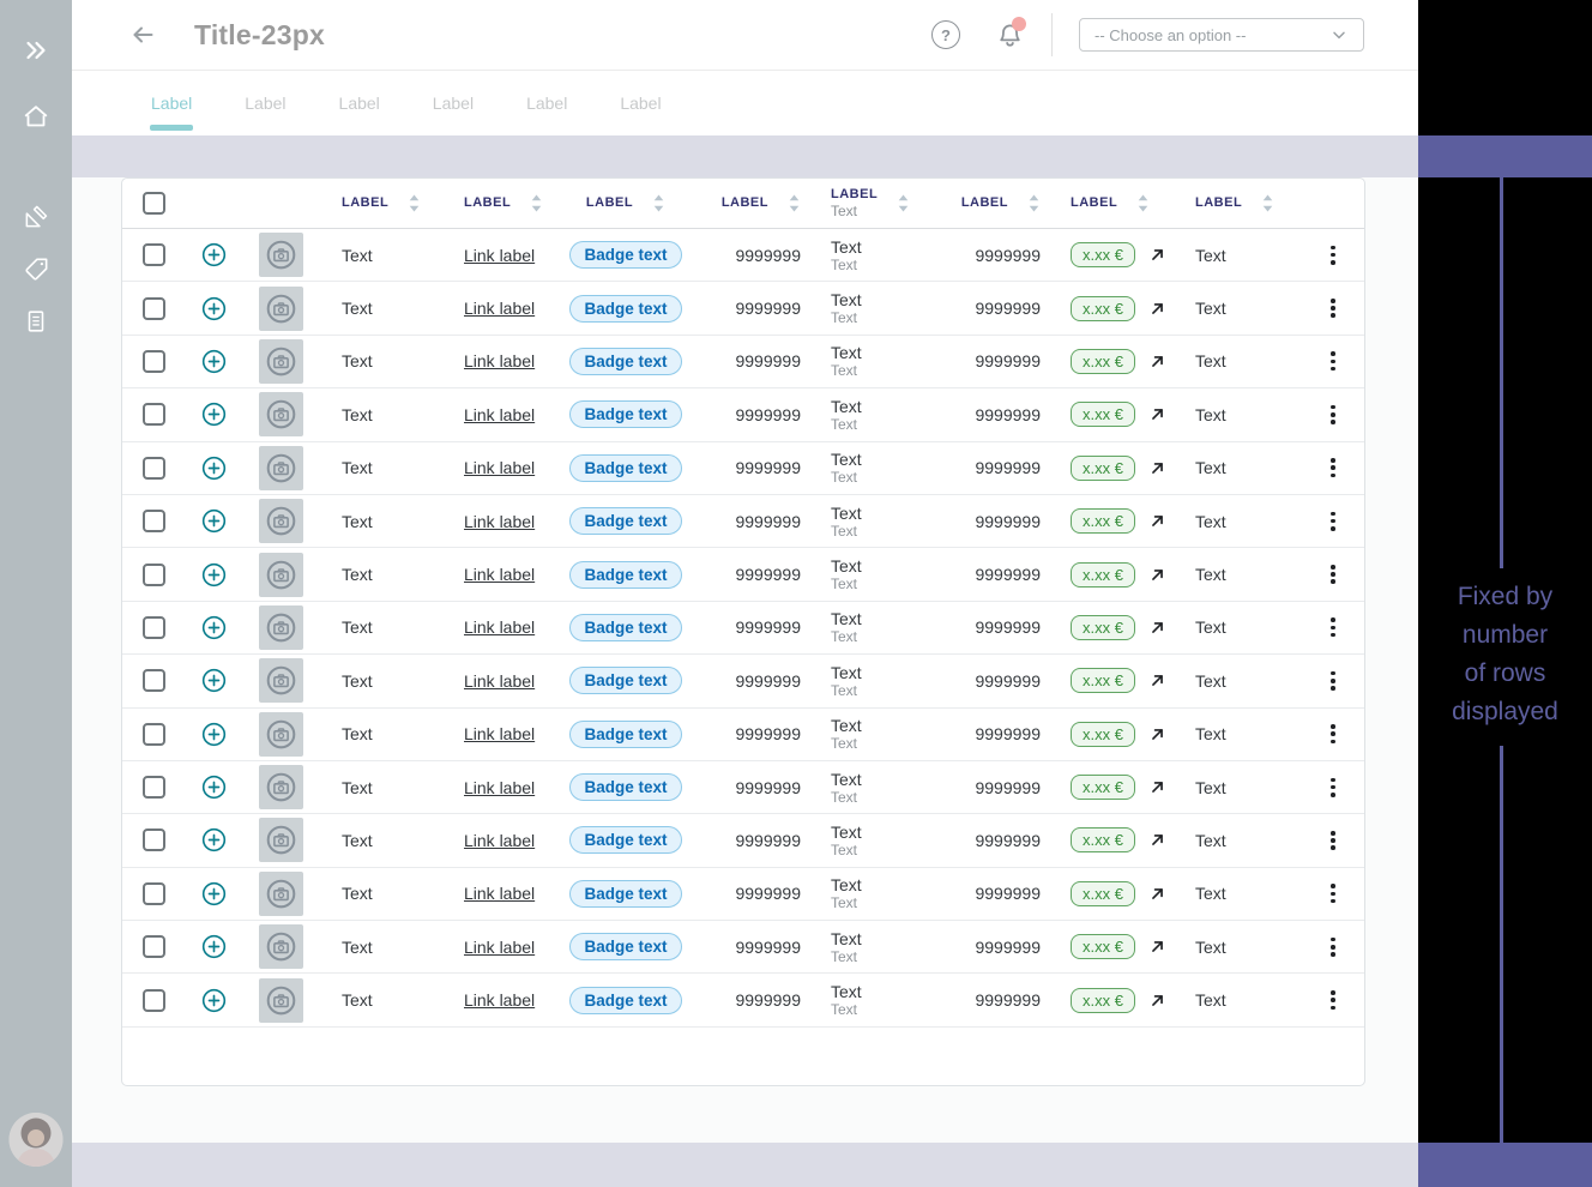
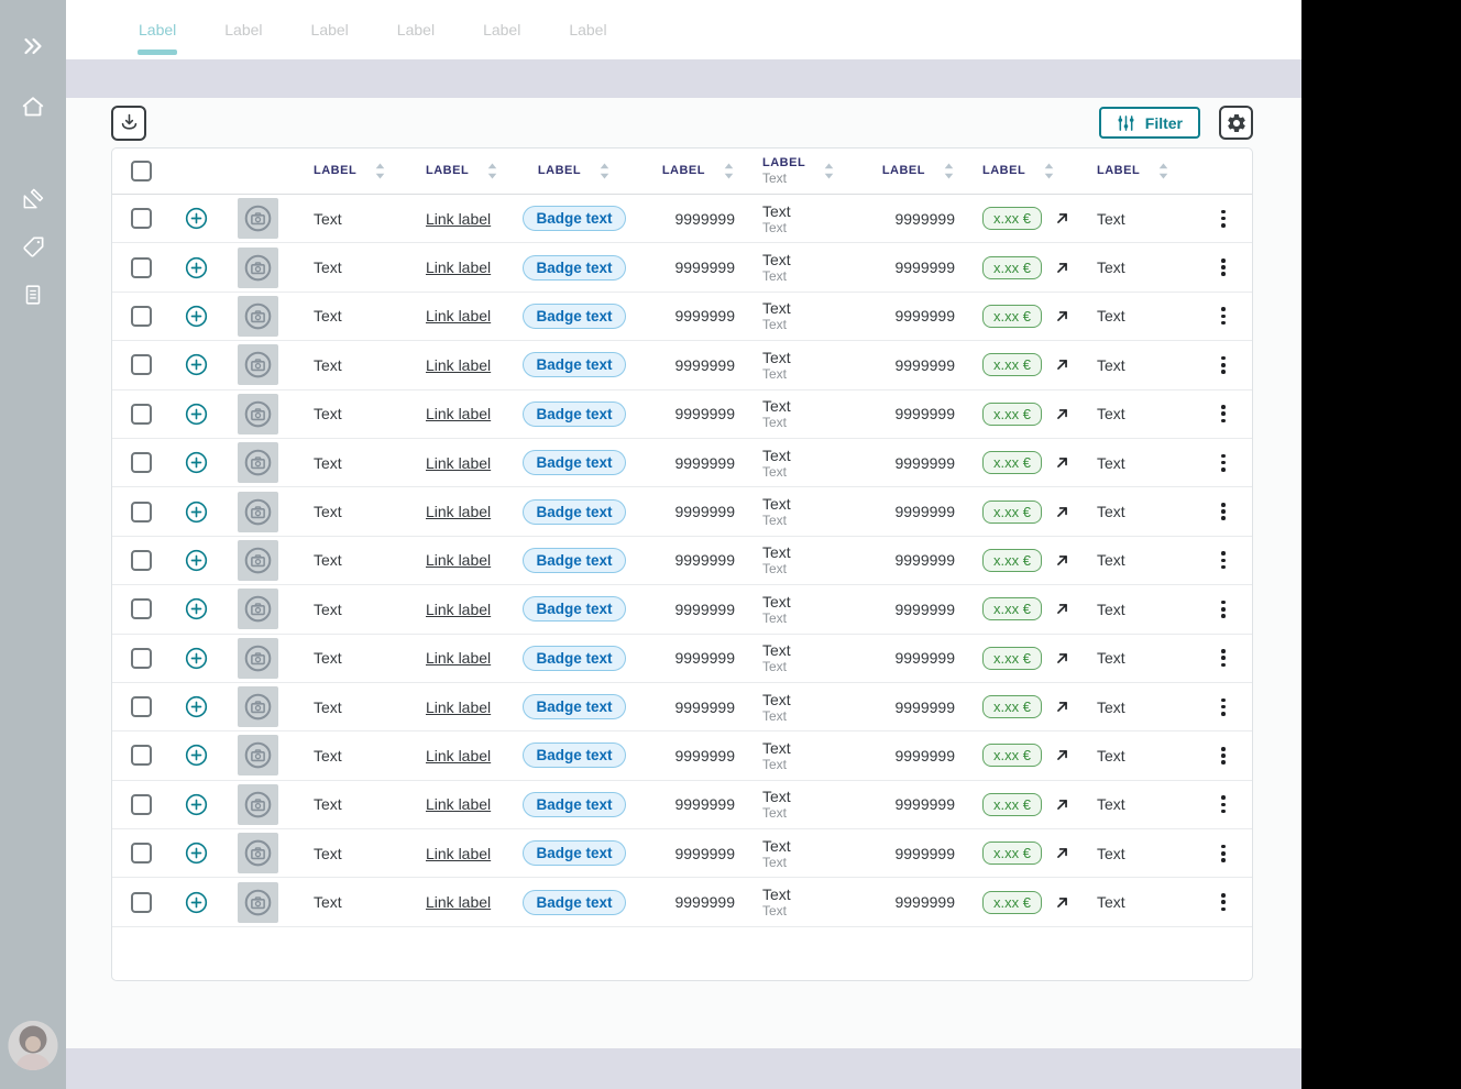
- Title-23px
- ?
- -- Choose an option --
  Label
  Label
  Label
  Label
  Label
  Label
+ Filter
  LABEL
  LABEL
  LABEL
  LABEL
  LABEL
  Text
  LABEL
  LABEL
  LABEL
  Text
  Link label
  Badge text
  9999999
  Text
  Text
  9999999
  x.xx €
  Text
  Text
  Link label
  Badge text
  9999999
  Text
  Text
  9999999
  x.xx €
  Text
  Text
  Link label
  Badge text
  9999999
  Text
  Text
  9999999
  x.xx €
  Text
  Text
  Link label
  Badge text
  9999999
  Text
  Text
  9999999
  x.xx €
  Text
  Text
  Link label
  Badge text
  9999999
  Text
  Text
  9999999
  x.xx €
  Text
  Text
  Link label
  Badge text
  9999999
  Text
  Text
  9999999
  x.xx €
  Text
  Text
  Link label
  Badge text
  9999999
  Text
  Text
  9999999
  x.xx €
  Text
  Text
  Link label
  Badge text
  9999999
  Text
  Text
  9999999
  x.xx €
  Text
  Text
  Link label
  Badge text
  9999999
  Text
  Text
  9999999
  x.xx €
  Text
  Text
  Link label
  Badge text
  9999999
  Text
  Text
  9999999
  x.xx €
  Text
  Text
  Link label
  Badge text
  9999999
  Text
  Text
  9999999
  x.xx €
  Text
  Text
  Link label
  Badge text
  9999999
  Text
  Text
  9999999
  x.xx €
  Text
  Text
  Link label
  Badge text
  9999999
  Text
  Text
  9999999
  x.xx €
  Text
  Text
  Link label
  Badge text
  9999999
  Text
  Text
  9999999
  x.xx €
  Text
  Text
  Link label
  Badge text
  9999999
  Text
  Text
  9999999
  x.xx €
  Text
- Fixed by
- number
- of rows
- displayed
